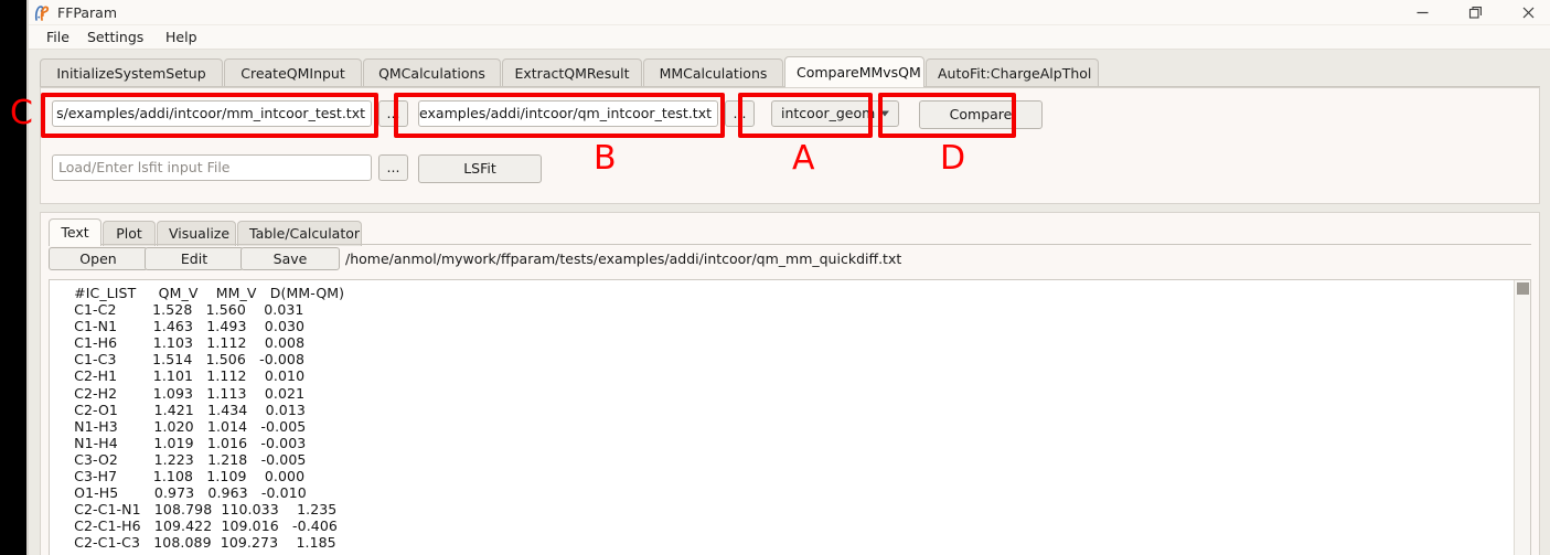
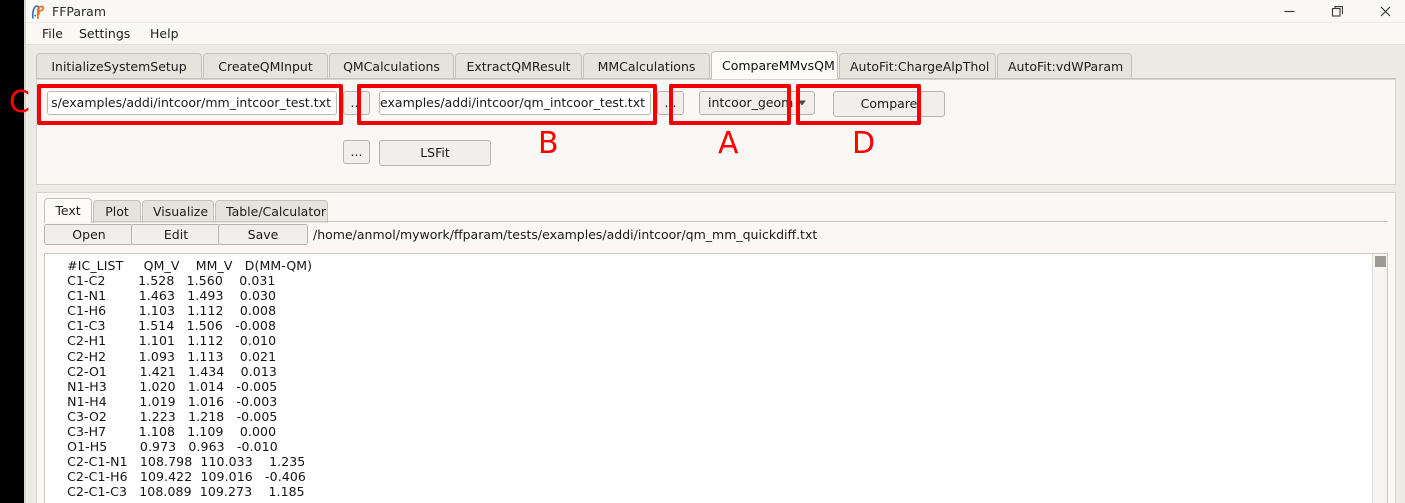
  FFParam
  File
  Settings
  Help
  InitializeSystemSetup
  CreateQMInput
  QMCalculations
  ExtractQMResult
  MMCalculations
  CompareMMvsQM
  AutoFit:ChargeAlpThol
+ AutoFit:vdWParam
  s/examples/addi/intcoor/mm_intcoor_test.txt
  ...
  examples/addi/intcoor/qm_intcoor_test.txt
  ...
  intcoor_geom
  Compare
- Load/Enter lsfit input File
  ...
  LSFit
  Text
  Plot
  Visualize
  Table/Calculator
  Open
  Edit
  Save
  /home/anmol/mywork/ffparam/tests/examples/addi/intcoor/qm_mm_quickdiff.txt
  #IC_LIST QM_V MM_V D(MM-QM)
  C1-C2 1.528 1.560 0.031
  C1-N1 1.463 1.493 0.030
  C1-H6 1.103 1.112 0.008
  C1-C3 1.514 1.506 -0.008
  C2-H1 1.101 1.112 0.010
  C2-H2 1.093 1.113 0.021
  C2-O1 1.421 1.434 0.013
  N1-H3 1.020 1.014 -0.005
  N1-H4 1.019 1.016 -0.003
  C3-O2 1.223 1.218 -0.005
  C3-H7 1.108 1.109 0.000
  O1-H5 0.973 0.963 -0.010
  C2-C1-N1 108.798 110.033 1.235
  C2-C1-H6 109.422 109.016 -0.406
  C2-C1-C3 108.089 109.273 1.185
  C
  B
  A
  D
